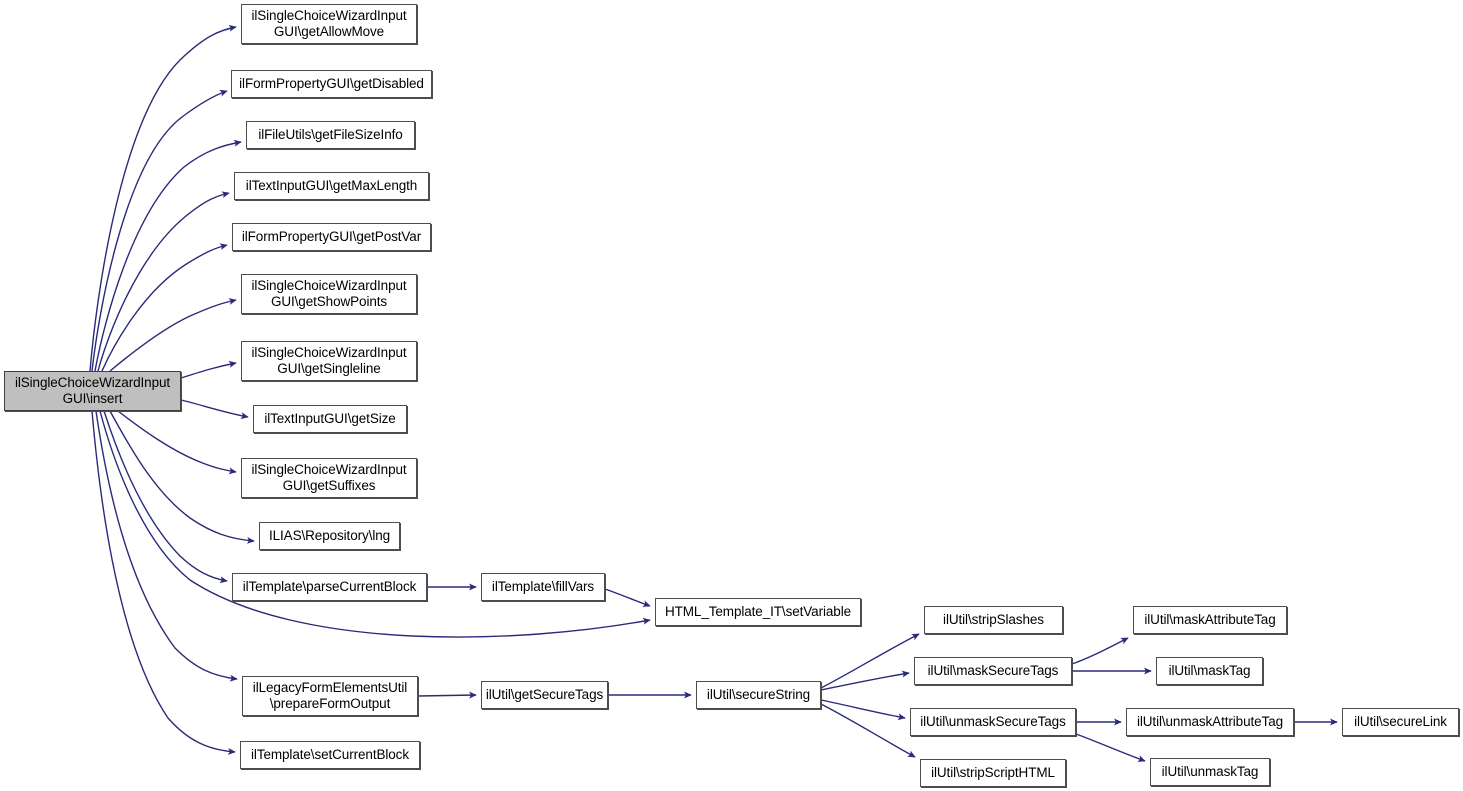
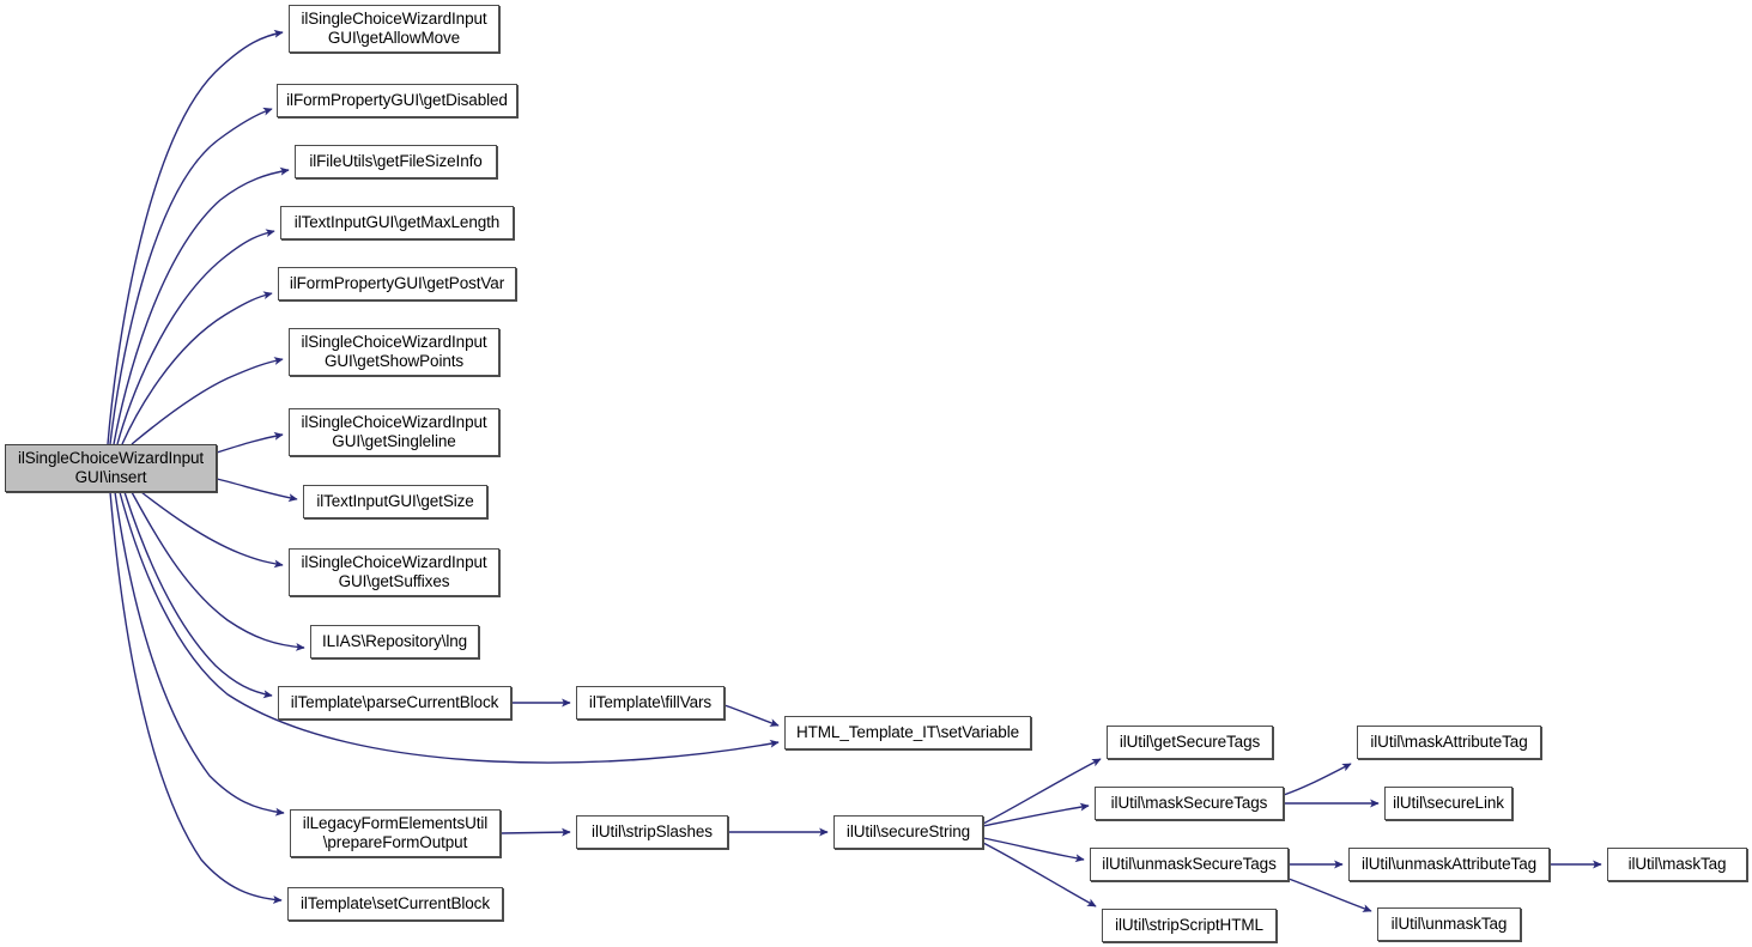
  ilSingleChoiceWizardInput
  GUI\insert
  ilSingleChoiceWizardInput
  GUI\getAllowMove
  ilFormPropertyGUI\getDisabled
  ilFileUtils\getFileSizeInfo
  ilTextInputGUI\getMaxLength
  ilFormPropertyGUI\getPostVar
  ilSingleChoiceWizardInput
  GUI\getShowPoints
  ilSingleChoiceWizardInput
  GUI\getSingleline
  ilTextInputGUI\getSize
  ilSingleChoiceWizardInput
  GUI\getSuffixes
  ILIAS\Repository\lng
  ilTemplate\parseCurrentBlock
  ilTemplate\fillVars
  HTML_Template_IT\setVariable
  ilLegacyFormElementsUtil
  \prepareFormOutput
- ilUtil\getSecureTags
+ ilUtil\stripSlashes
  ilTemplate\setCurrentBlock
  ilUtil\secureString
- ilUtil\stripSlashes
+ ilUtil\getSecureTags
  ilUtil\maskSecureTags
  ilUtil\unmaskSecureTags
  ilUtil\stripScriptHTML
  ilUtil\maskAttributeTag
- ilUtil\maskTag
+ ilUtil\secureLink
  ilUtil\unmaskAttributeTag
- ilUtil\secureLink
+ ilUtil\maskTag
  ilUtil\unmaskTag
